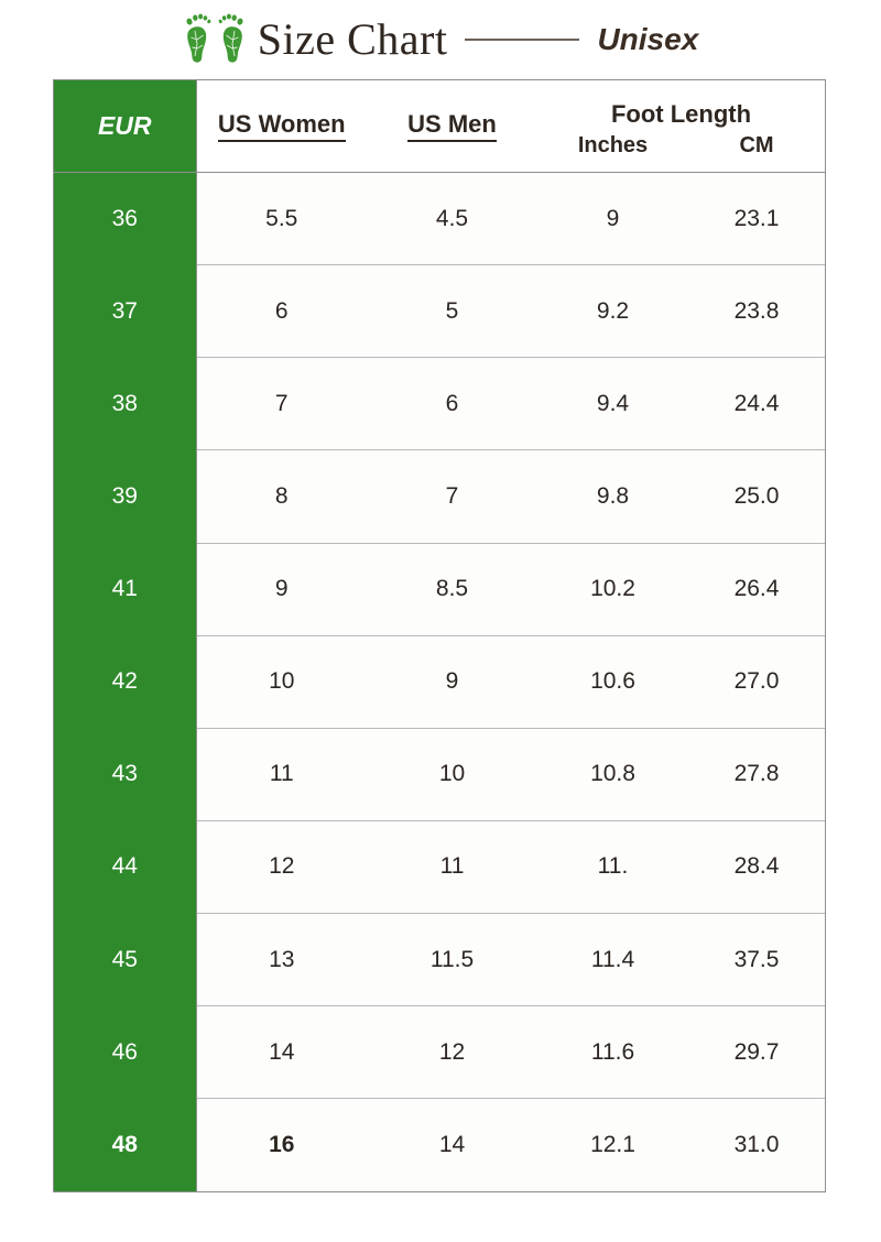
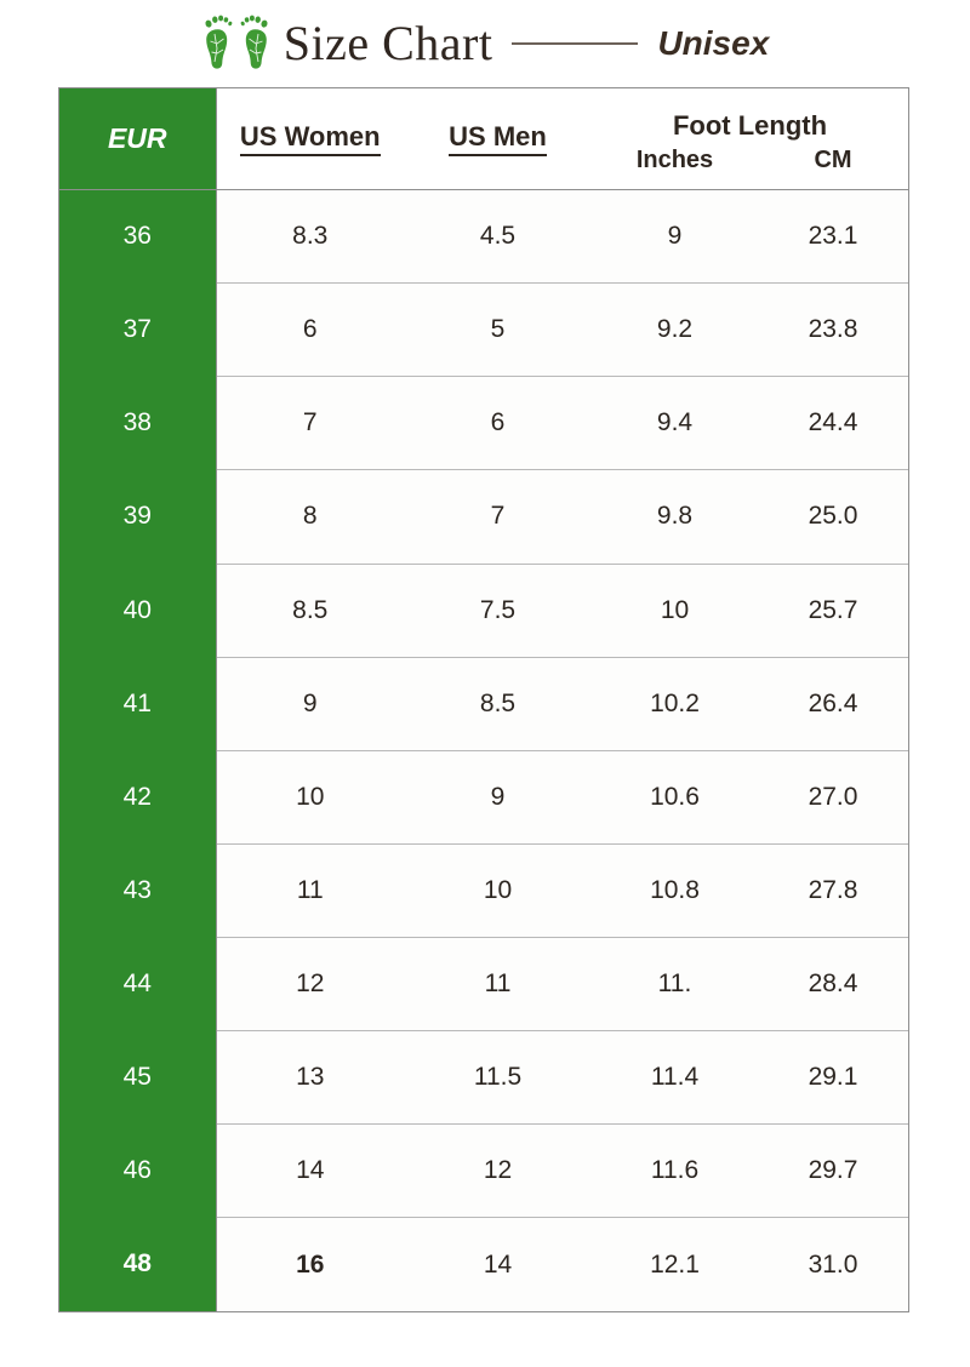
  Size Chart
  Unisex
  EUR	US Women	US Men	Foot Length Inches CM
- 36	5.5	4.5	9	23.1
+ 36	8.3	4.5	9	23.1
  37	6	5	9.2	23.8
  38	7	6	9.4	24.4
  39	8	7	9.8	25.0
+ 40	8.5	7.5	10	25.7
  41	9	8.5	10.2	26.4
  42	10	9	10.6	27.0
  43	11	10	10.8	27.8
  44	12	11	11.	28.4
- 45	13	11.5	11.4	37.5
+ 45	13	11.5	11.4	29.1
  46	14	12	11.6	29.7
  48	16	14	12.1	31.0
